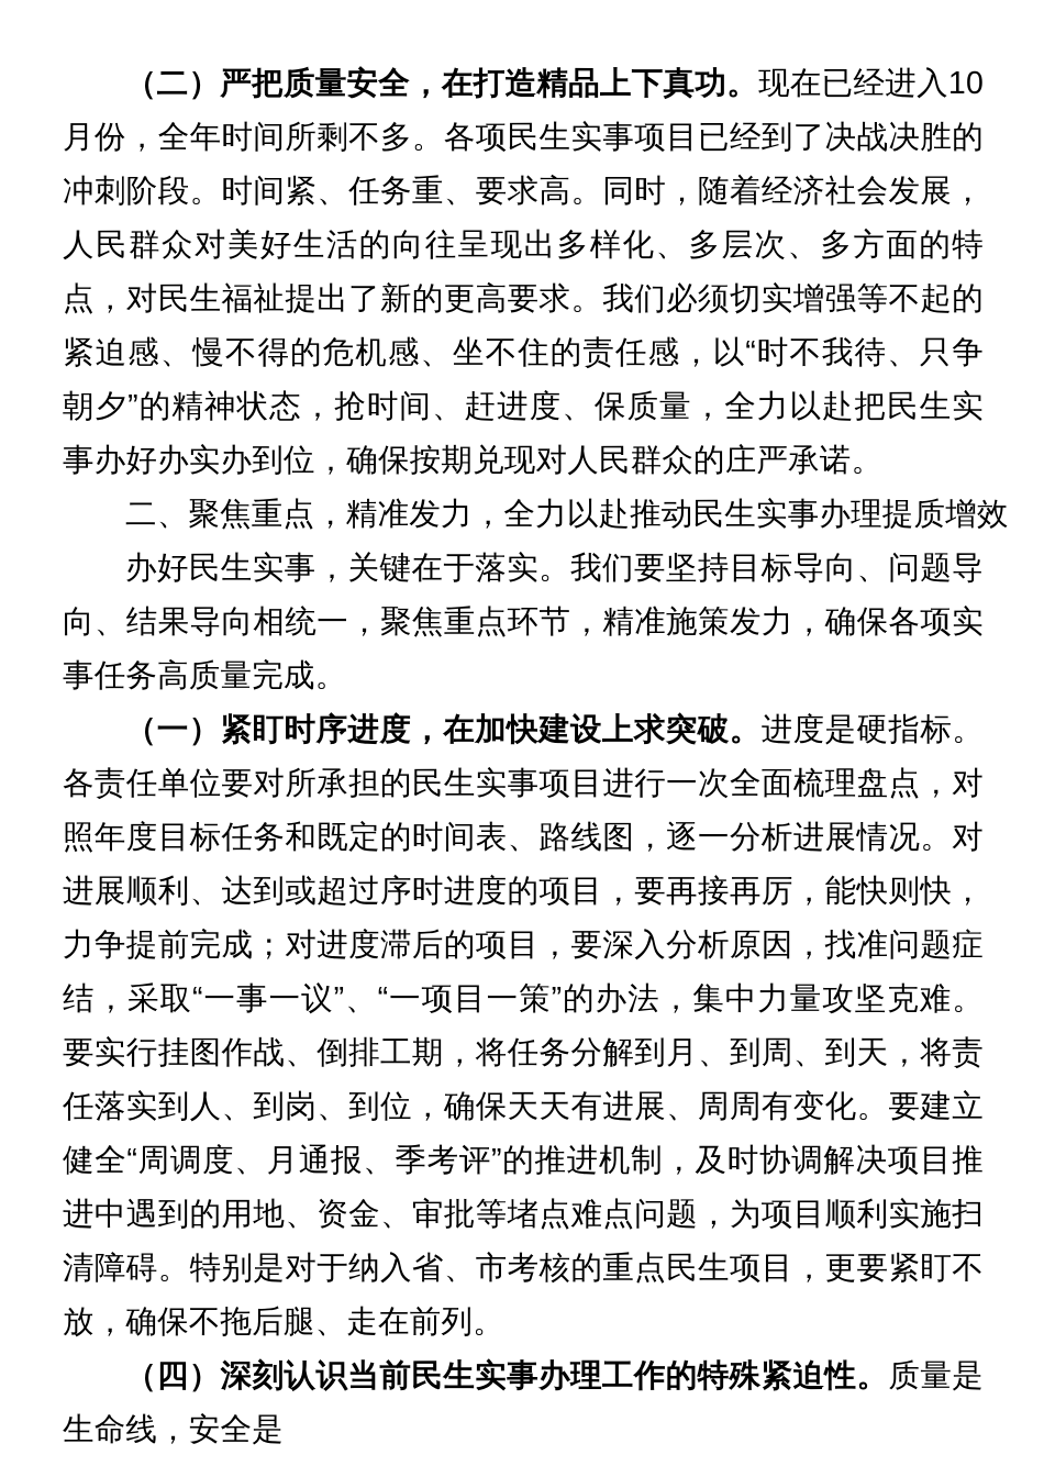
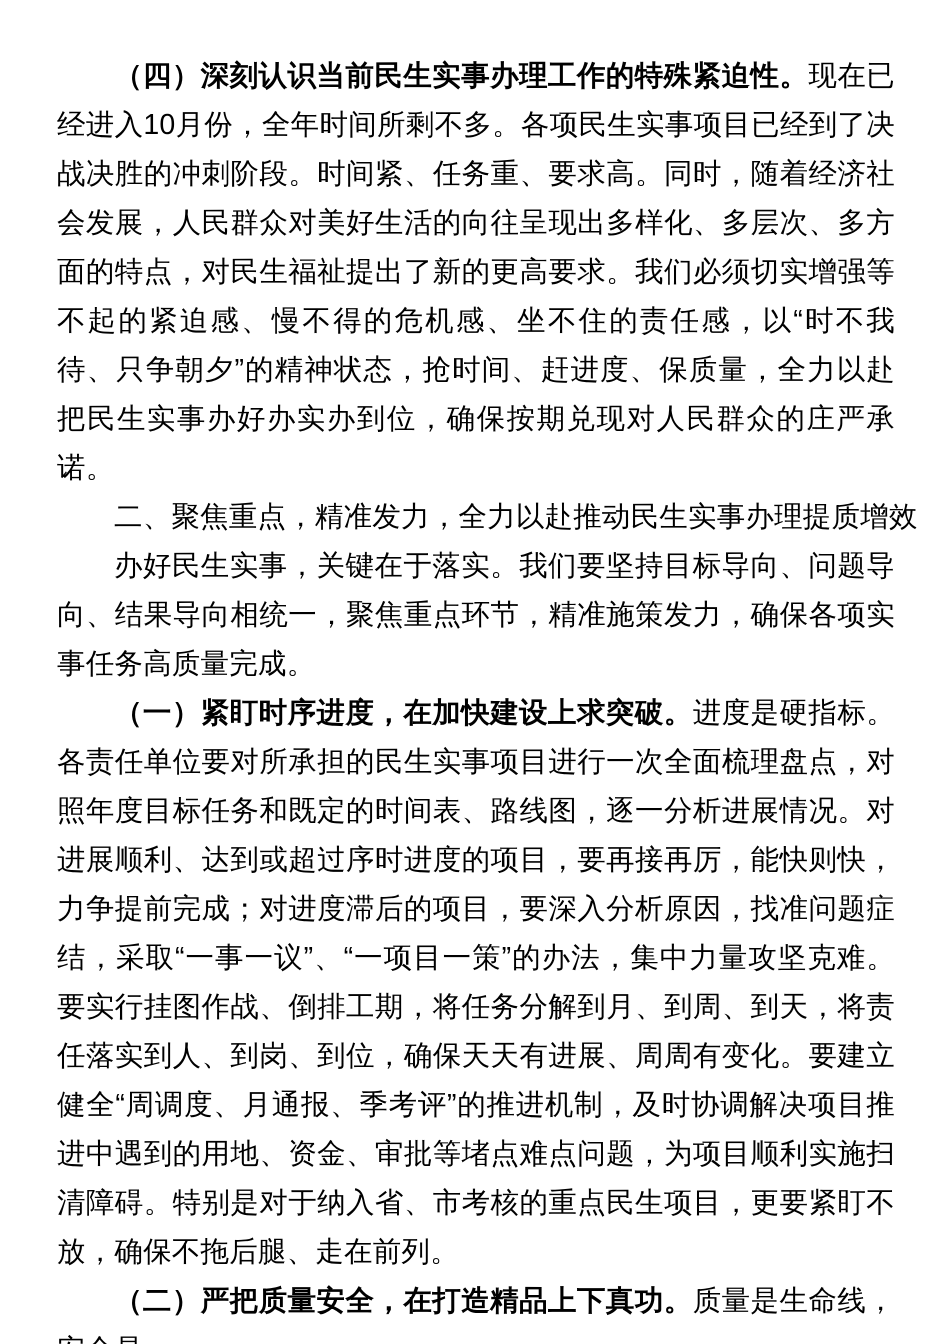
- （二）严把质量安全，在打造精品上下真功。现在已经进入10月份，全年时间所剩不多。各项民生实事项目已经到了决战决胜的冲刺阶段。时间紧、任务重、要求高。同时，随着经济社会发展，人民群众对美好生活的向往呈现出多样化、多层次、多方面的特点，对民生福祉提出了新的更高要求。我们必须切实增强等不起的紧迫感、慢不得的危机感、坐不住的责任感，以“时不我待、只争朝夕”的精神状态，抢时间、赶进度、保质量，全力以赴把民生实事办好办实办到位，确保按期兑现对人民群众的庄严承诺。
+ （四）深刻认识当前民生实事办理工作的特殊紧迫性。现在已经进入10月份，全年时间所剩不多。各项民生实事项目已经到了决战决胜的冲刺阶段。时间紧、任务重、要求高。同时，随着经济社会发展，人民群众对美好生活的向往呈现出多样化、多层次、多方面的特点，对民生福祉提出了新的更高要求。我们必须切实增强等不起的紧迫感、慢不得的危机感、坐不住的责任感，以“时不我待、只争朝夕”的精神状态，抢时间、赶进度、保质量，全力以赴把民生实事办好办实办到位，确保按期兑现对人民群众的庄严承诺。
  二、聚焦重点，精准发力，全力以赴推动民生实事办理提质增效
  办好民生实事，关键在于落实。我们要坚持目标导向、问题导向、结果导向相统一，聚焦重点环节，精准施策发力，确保各项实事任务高质量完成。
  （一）紧盯时序进度，在加快建设上求突破。进度是硬指标。各责任单位要对所承担的民生实事项目进行一次全面梳理盘点，对照年度目标任务和既定的时间表、路线图，逐一分析进展情况。对进展顺利、达到或超过序时进度的项目，要再接再厉，能快则快，力争提前完成；对进度滞后的项目，要深入分析原因，找准问题症结，采取“一事一议”、“一项目一策”的办法，集中力量攻坚克难。要实行挂图作战、倒排工期，将任务分解到月、到周、到天，将责任落实到人、到岗、到位，确保天天有进展、周周有变化。要建立健全“周调度、月通报、季考评”的推进机制，及时协调解决项目推进中遇到的用地、资金、审批等堵点难点问题，为项目顺利实施扫清障碍。特别是对于纳入省、市考核的重点民生项目，更要紧盯不放，确保不拖后腿、走在前列。
- （四）深刻认识当前民生实事办理工作的特殊紧迫性。质量是生命线，安全是
+ （二）严把质量安全，在打造精品上下真功。质量是生命线，
